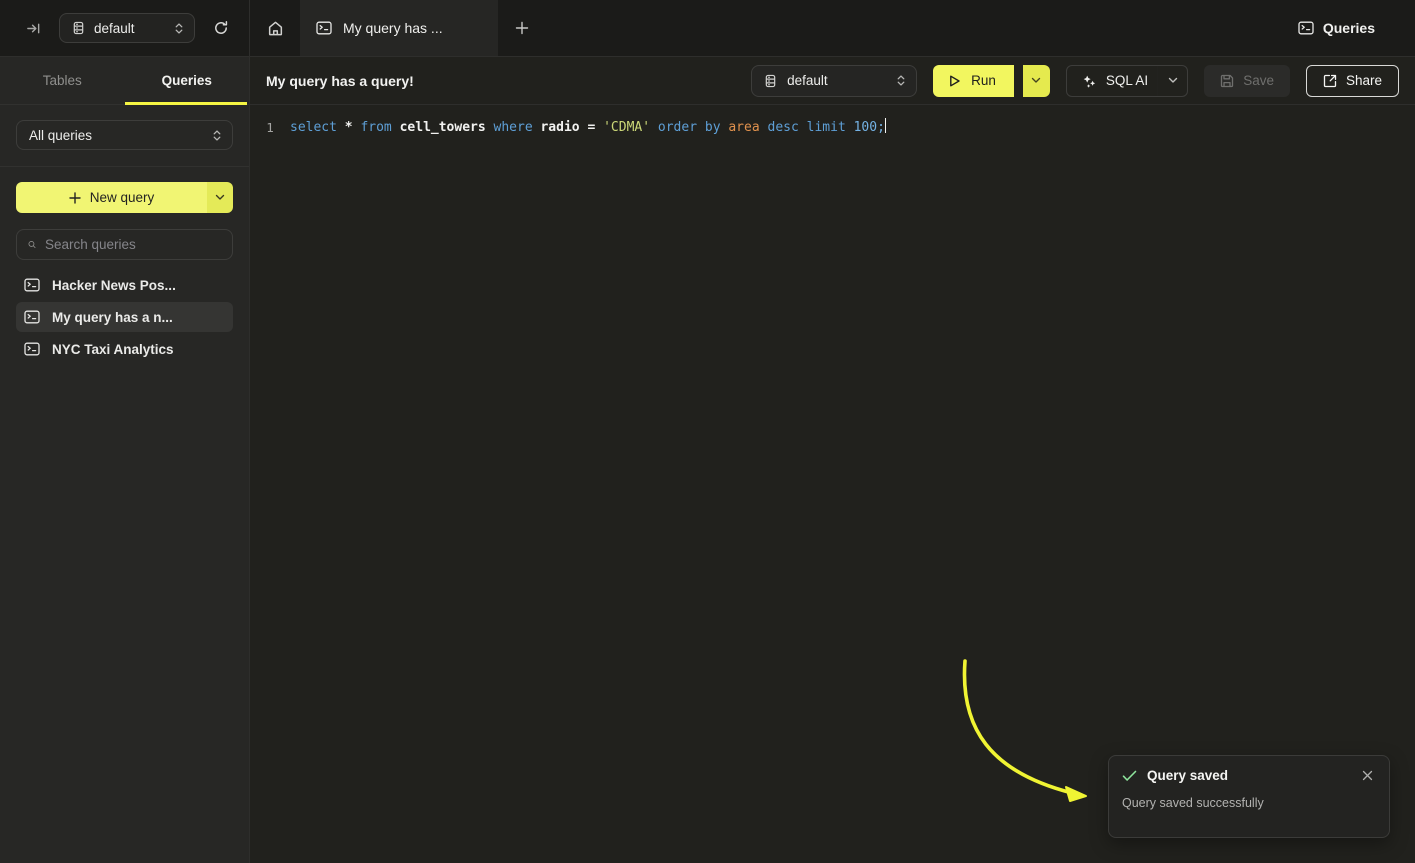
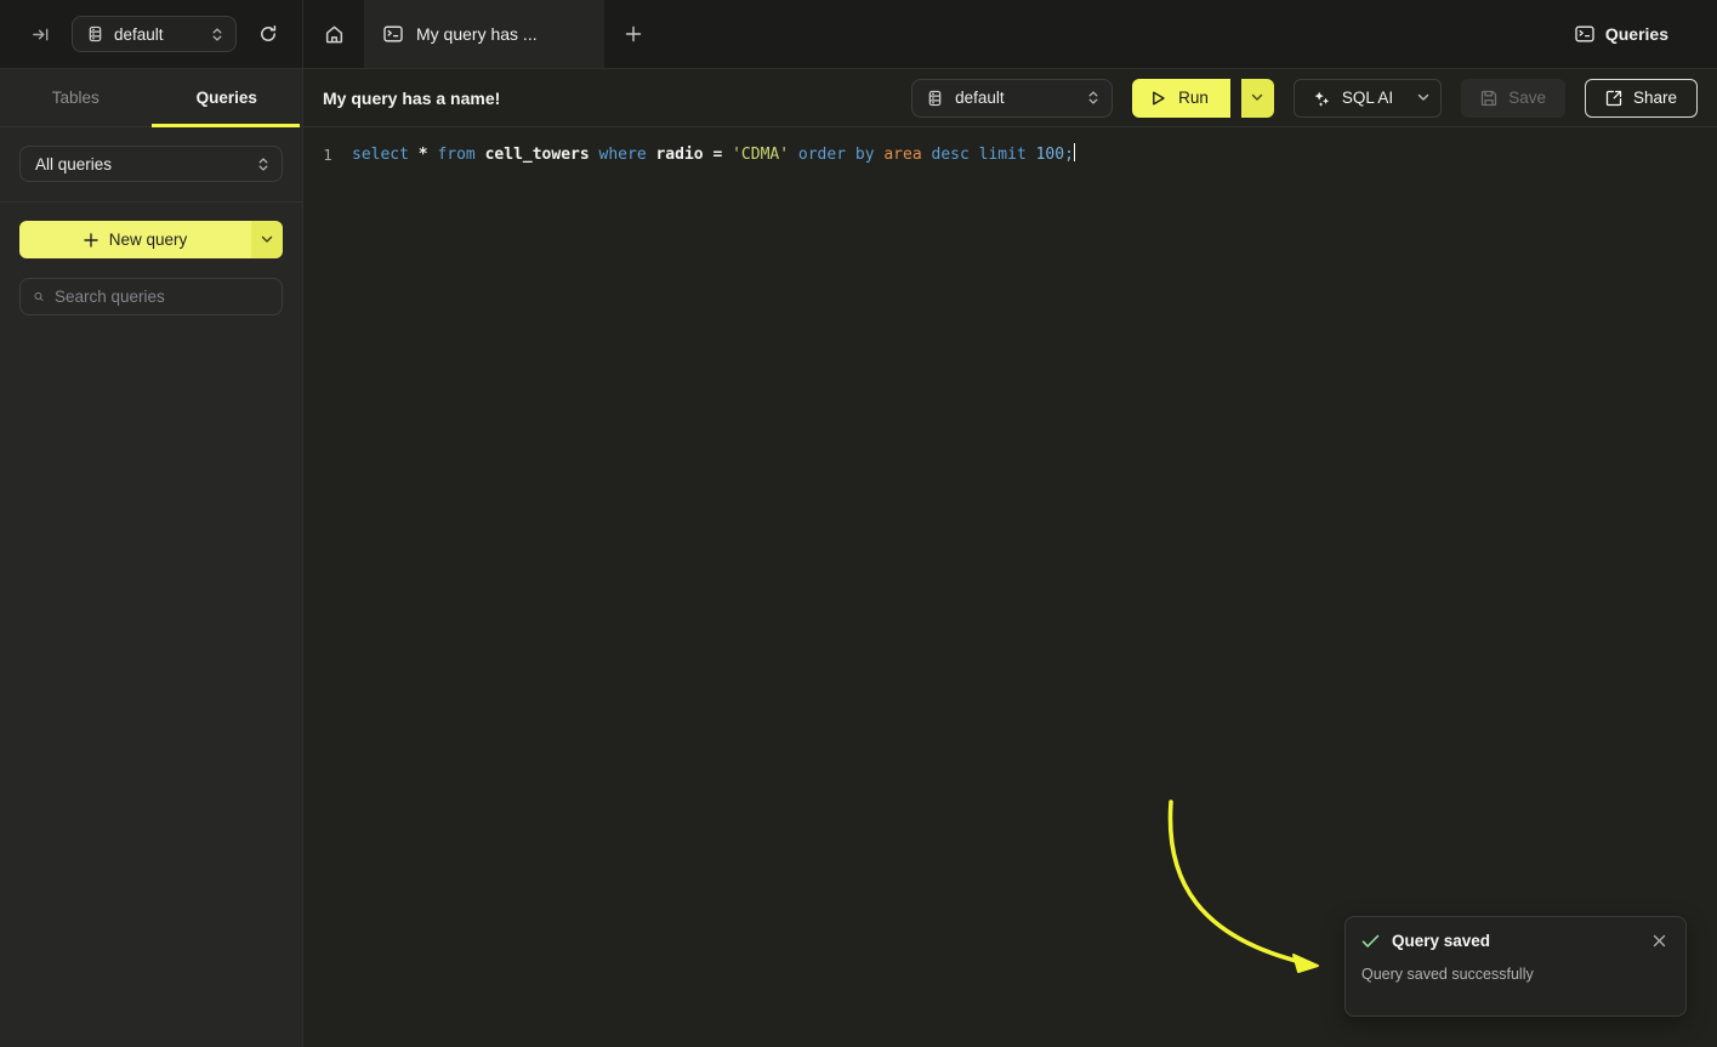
  default
  My query has ...
  Queries
  Tables
  Queries
  All queries
  New query
  Search queries
- Hacker News Pos...
- My query has a n...
- NYC Taxi Analytics
- My query has a query!
+ My query has a name!
  default
  Run
  SQL AI
  Save
  Share
  1
  select * from cell_towers where radio = 'CDMA' order by area desc limit 100;
  Query saved
  Query saved successfully
